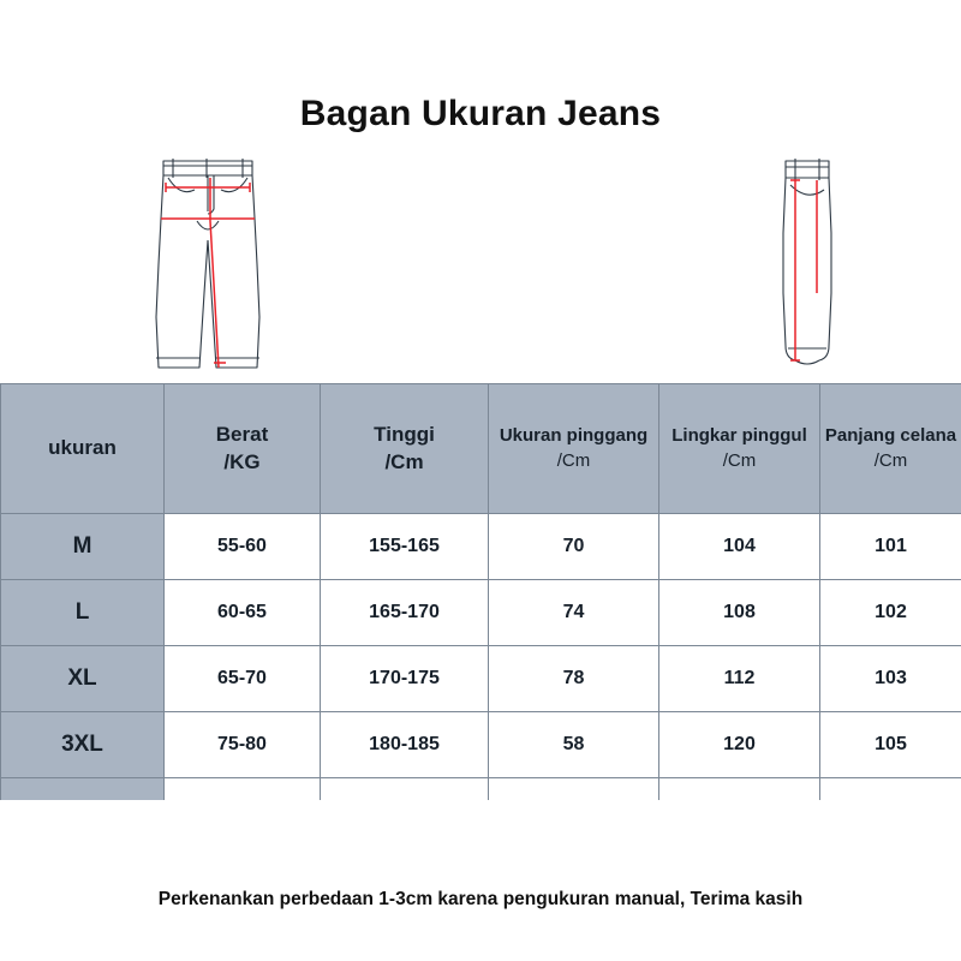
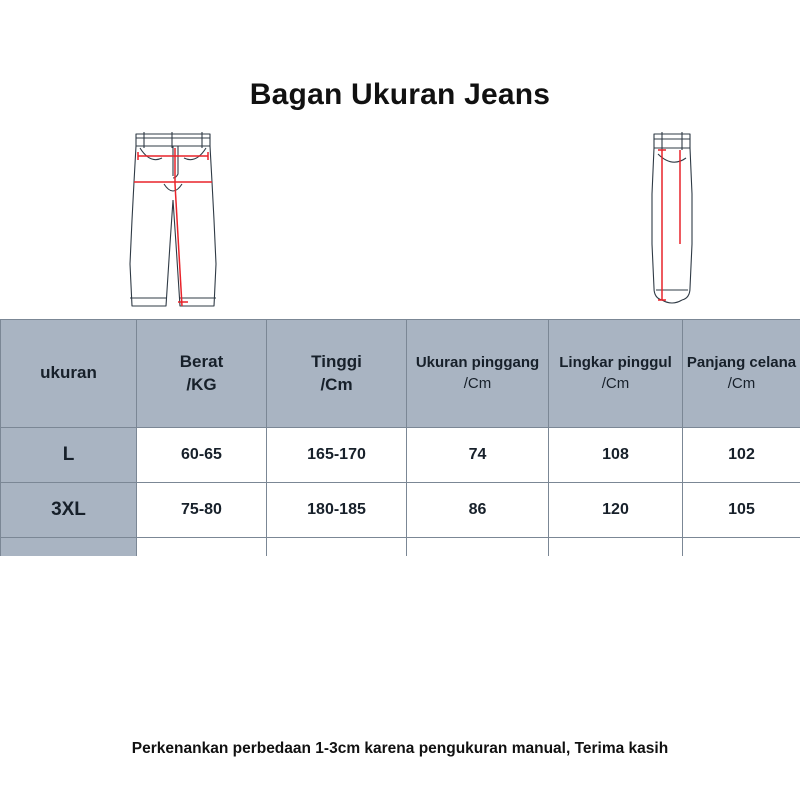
  Bagan Ukuran Jeans
  ukuran	Berat /KG	Tinggi /Cm	Ukuran pinggang /Cm	Lingkar pinggul /Cm	Panjang celana /Cm
- M	55-60	155-165	70	104	101
  L	60-65	165-170	74	108	102
- XL	65-70	170-175	78	112	103
- 3XL	75-80	180-185	58	120	105
+ 3XL	75-80	180-185	86	120	105
  Perkenankan perbedaan 1-3cm karena pengukuran manual, Terima kasih
